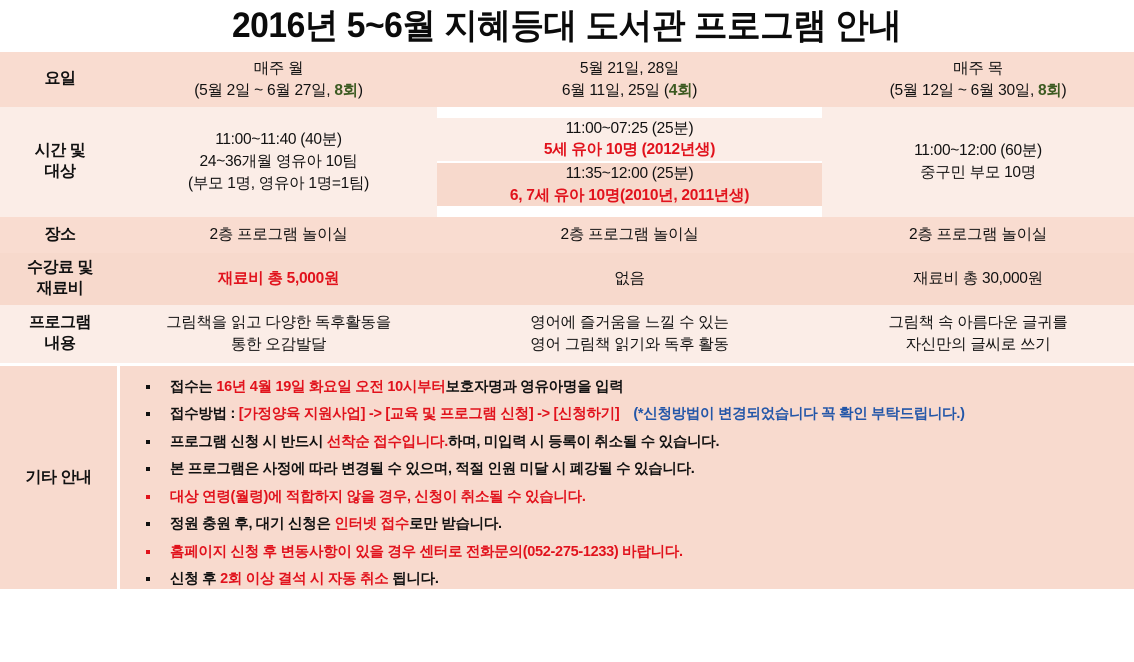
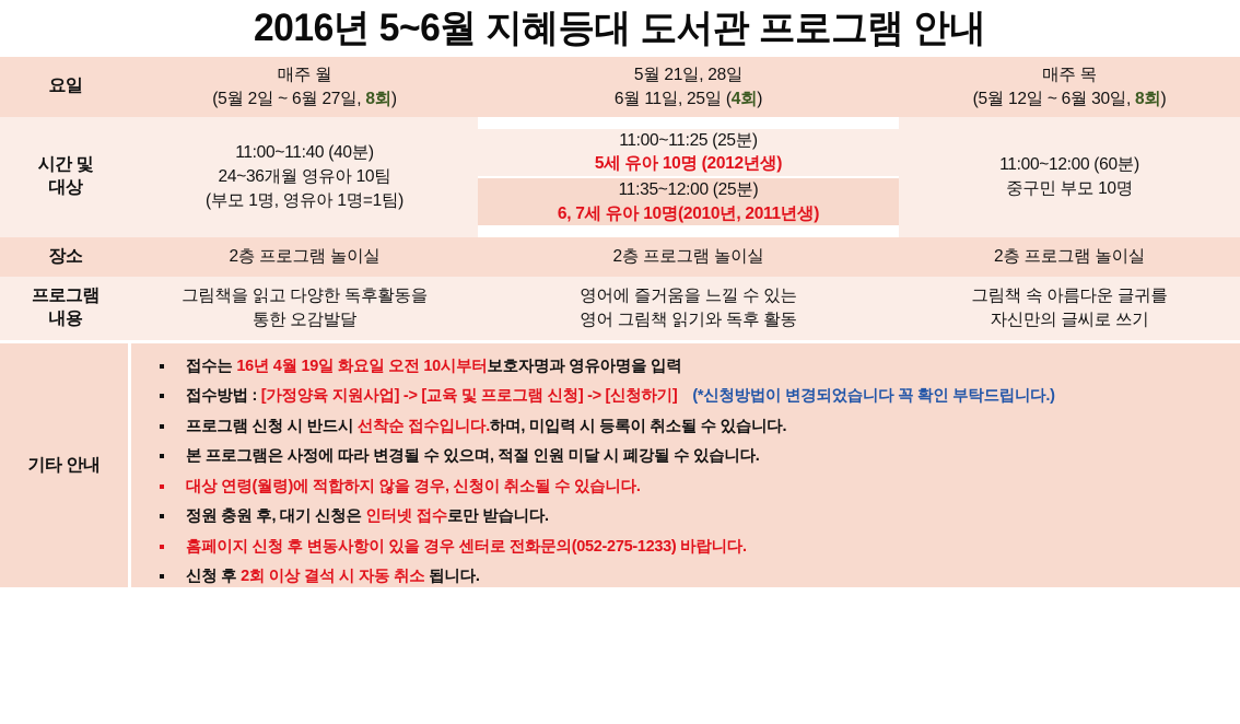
  2016년 5~6월 지혜등대 도서관 프로그램 안내
  요일	매주 월 (5월 2일 ~ 6월 27일, 8회)	5월 21일, 28일 6월 11일, 25일 (4회)	매주 목 (5월 12일 ~ 6월 30일, 8회)
- 시간 및 대상	11:00~11:40 (40분) 24~36개월 영유아 10팀 (부모 1명, 영유아 1명=1팀)	11:00~07:25 (25분) 5세 유아 10명 (2012년생) 11:35~12:00 (25분) 6, 7세 유아 10명(2010년, 2011년생)	11:00~12:00 (60분) 중구민 부모 10명
+ 시간 및 대상	11:00~11:40 (40분) 24~36개월 영유아 10팀 (부모 1명, 영유아 1명=1팀)	11:00~11:25 (25분) 5세 유아 10명 (2012년생) 11:35~12:00 (25분) 6, 7세 유아 10명(2010년, 2011년생)	11:00~12:00 (60분) 중구민 부모 10명
  장소	2층 프로그램 놀이실	2층 프로그램 놀이실	2층 프로그램 놀이실
- 수강료 및 재료비	재료비 총 5,000원	없음	재료비 총 30,000원
  프로그램 내용	그림책을 읽고 다양한 독후활동을 통한 오감발달	영어에 즐거움을 느낄 수 있는 영어 그림책 읽기와 독후 활동	그림책 속 아름다운 글귀를 자신만의 글씨로 쓰기
  기타 안내
  접수는 16년 4월 19일 화요일 오전 10시부터보호자명과 영유아명을 입력
  접수방법 : [가정양육 지원사업] -> [교육 및 프로그램 신청] -> [신청하기] (*신청방법이 변경되었습니다 꼭 확인 부탁드립니다.)
  프로그램 신청 시 반드시 선착순 접수입니다.하며, 미입력 시 등록이 취소될 수 있습니다.
  본 프로그램은 사정에 따라 변경될 수 있으며, 적절 인원 미달 시 폐강될 수 있습니다.
  대상 연령(월령)에 적합하지 않을 경우, 신청이 취소될 수 있습니다.
  정원 충원 후, 대기 신청은 인터넷 접수로만 받습니다.
  홈페이지 신청 후 변동사항이 있을 경우 센터로 전화문의(052-275-1233) 바랍니다.
  신청 후 2회 이상 결석 시 자동 취소 됩니다.
